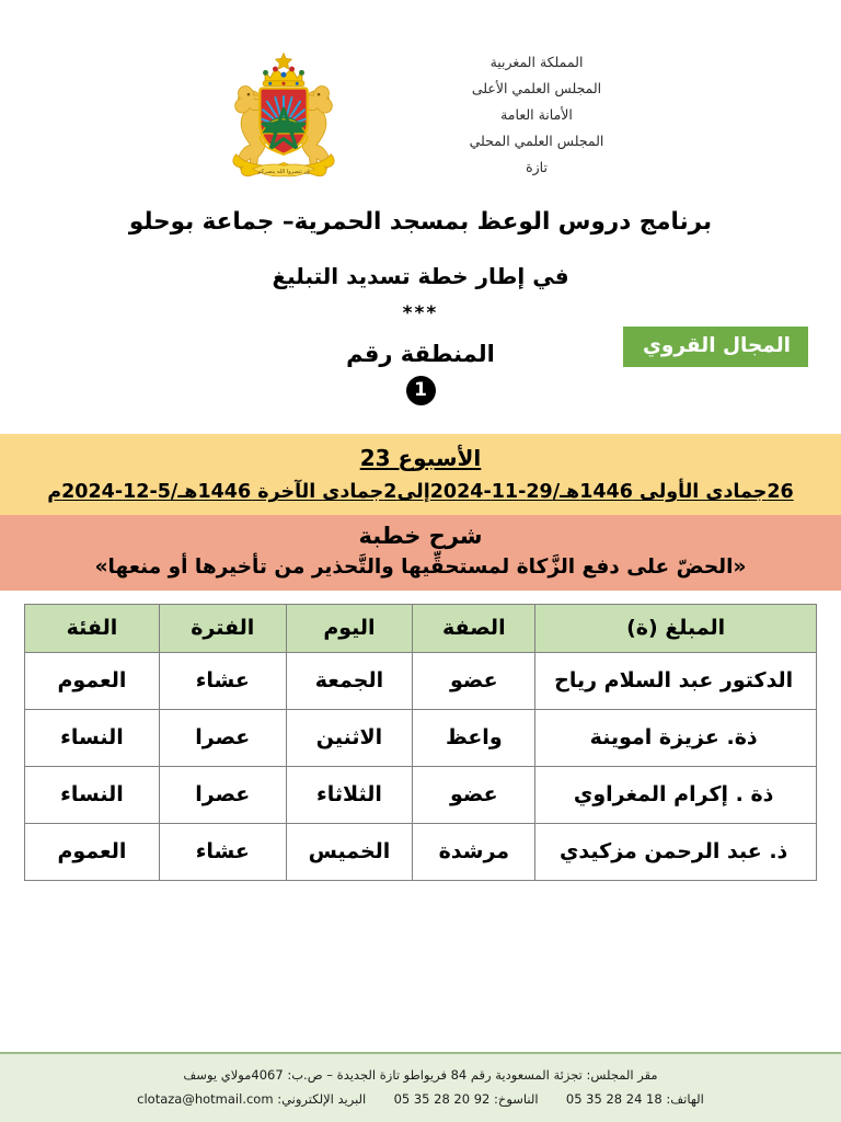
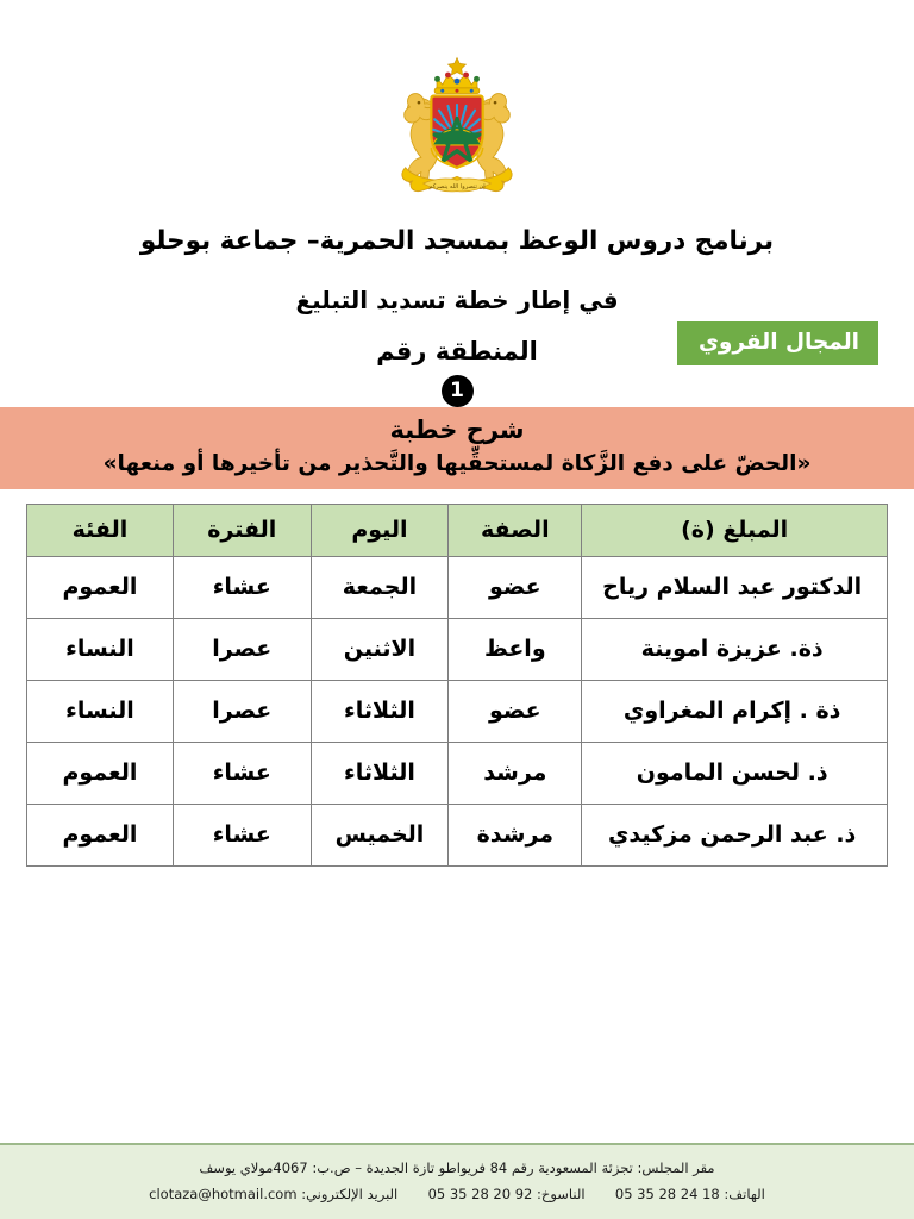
- المملكة المغربية
- المجلس العلمي الأعلى
- الأمانة العامة
- المجلس العلمي المحلي
- تازة
  برنامج دروس الوعظ بمسجد الحمرية– جماعة بوحلو
  في إطار خطة تسديد التبليغ
- ***
  المجال القروي
  المنطقة رقم
  1
- الأسبوع 23
- 26جمادى الأولى 1446هـ/29-11-2024إلى2جمادى الآخرة 1446هـ/5-12-2024م
  شرح خطبة
  «الحضّ على دفع الزَّكاة لمستحقِّيها والتَّحذير من تأخيرها أو منعها»
  المبلغ (ة)	الصفة	اليوم	الفترة	الفئة
  الدكتور عبد السلام رياح	عضو	الجمعة	عشاء	العموم
  ذة. عزيزة اموينة	واعظ	الاثنين	عصرا	النساء
  ذة . إكرام المغراوي	عضو	الثلاثاء	عصرا	النساء
+ ذ. لحسن المامون	مرشد	الثلاثاء	عشاء	العموم
  ذ. عبد الرحمن مزكيدي	مرشدة	الخميس	عشاء	العموم
  مقر المجلس: تجزئة المسعودية رقم 84 فريواطو تازة الجديدة – ص.ب: 4067مولاي يوسف
  الهاتف: 05 35 28 24 18 الناسوخ: 05 35 28 20 92 البريد الإلكتروني: clotaza@hotmail.com
